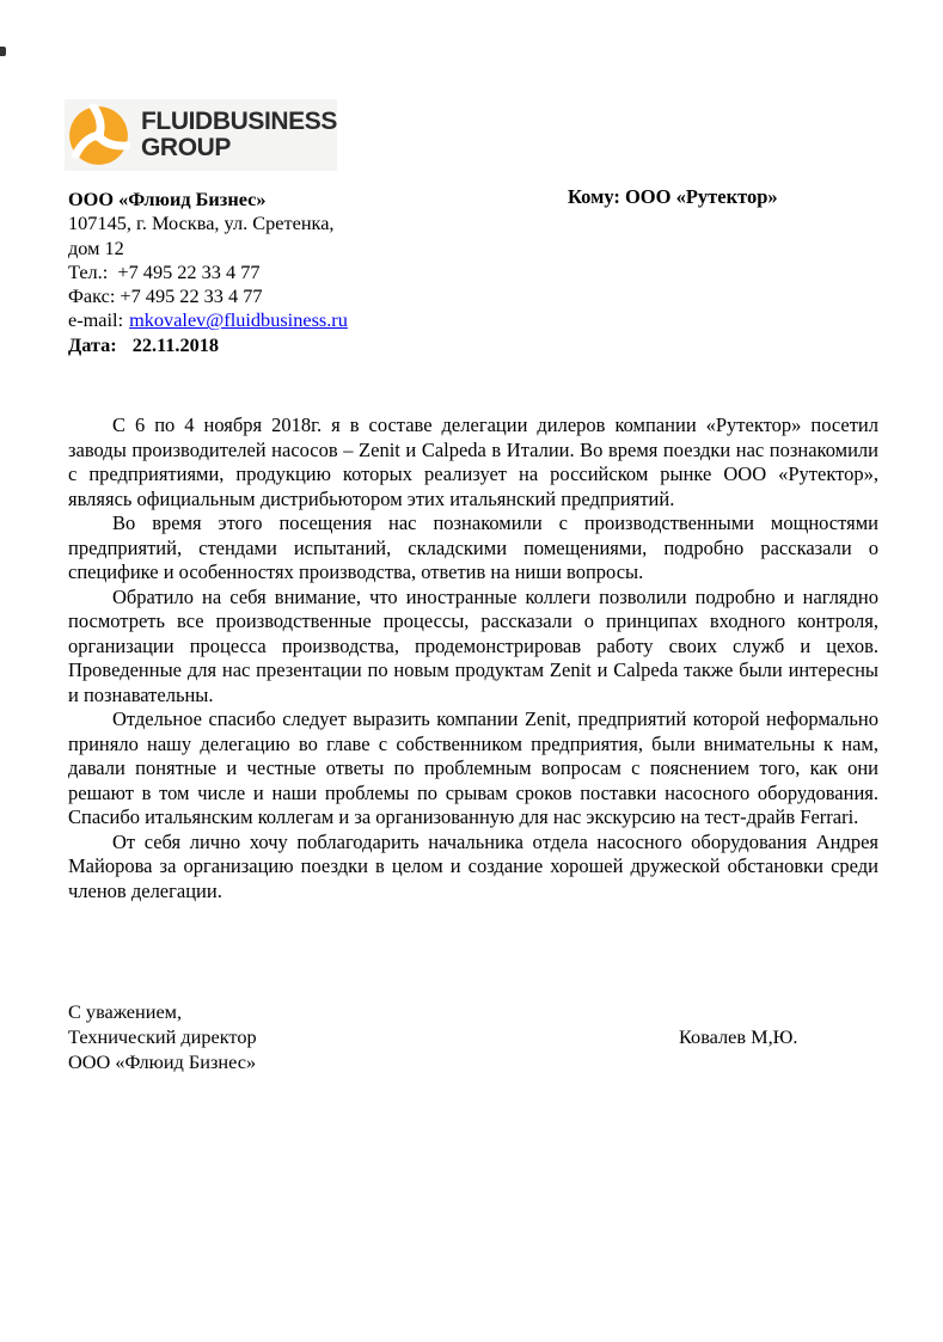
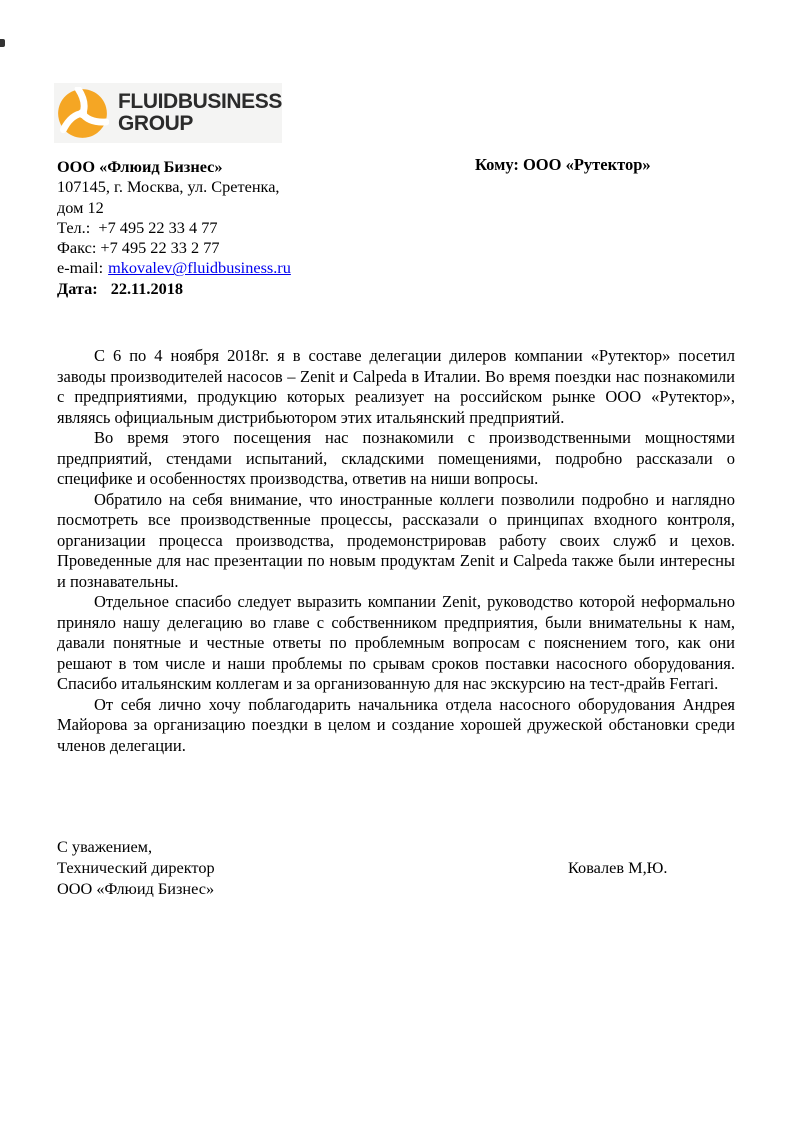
  FLUIDBUSINESS
  GROUP
  Кому: ООО «Рутектор»
  ООО «Флюид Бизнес»
  107145, г. Москва, ул. Сретенка,
  дом 12
  Тел.: +7 495 22 33 4 77
- Факс: +7 495 22 33 4 77
+ Факс: +7 495 22 33 2 77
  e-mail: mkovalev@fluidbusiness.ru
  Дата: 22.11.2018
  С 6 по 4 ноября 2018г. я в составе делегации дилеров компании «Рутектор» посетил заводы производителей насосов – Zenit и Calpeda в Италии. Во время поездки нас познакомили с предприятиями, продукцию которых реализует на российском рынке ООО «Рутектор», являясь официальным дистрибьютором этих итальянский предприятий.
  Во время этого посещения нас познакомили с производственными мощностями предприятий, стендами испытаний, складскими помещениями, подробно рассказали о специфике и особенностях производства, ответив на ниши вопросы.
  Обратило на себя внимание, что иностранные коллеги позволили подробно и наглядно посмотреть все производственные процессы, рассказали о принципах входного контроля, организации процесса производства, продемонстрировав работу своих служб и цехов. Проведенные для нас презентации по новым продуктам Zenit и Calpeda также были интересны и познавательны.
- Отдельное спасибо следует выразить компании Zenit, предприятий которой неформально приняло нашу делегацию во главе с собственником предприятия, были внимательны к нам, давали понятные и честные ответы по проблемным вопросам с пояснением того, как они решают в том числе и наши проблемы по срывам сроков поставки насосного оборудования. Спасибо итальянским коллегам и за организованную для нас экскурсию на тест-драйв Ferrari.
+ Отдельное спасибо следует выразить компании Zenit, руководство которой неформально приняло нашу делегацию во главе с собственником предприятия, были внимательны к нам, давали понятные и честные ответы по проблемным вопросам с пояснением того, как они решают в том числе и наши проблемы по срывам сроков поставки насосного оборудования. Спасибо итальянским коллегам и за организованную для нас экскурсию на тест-драйв Ferrari.
  От себя лично хочу поблагодарить начальника отдела насосного оборудования Андрея Майорова за организацию поездки в целом и создание хорошей дружеской обстановки среди членов делегации.
  С уважением,
  Технический директор
  Ковалев М,Ю.
  ООО «Флюид Бизнес»
